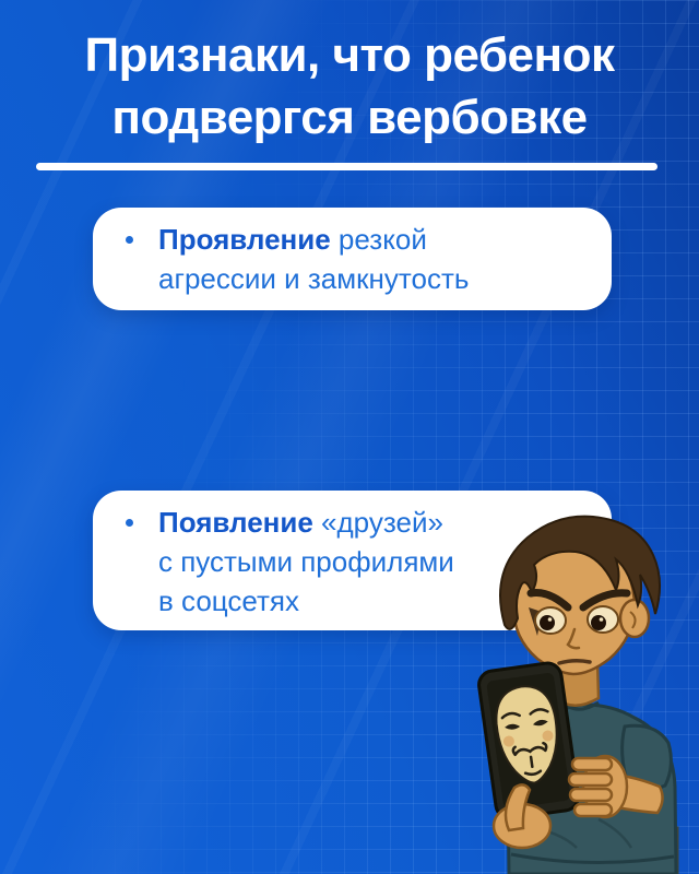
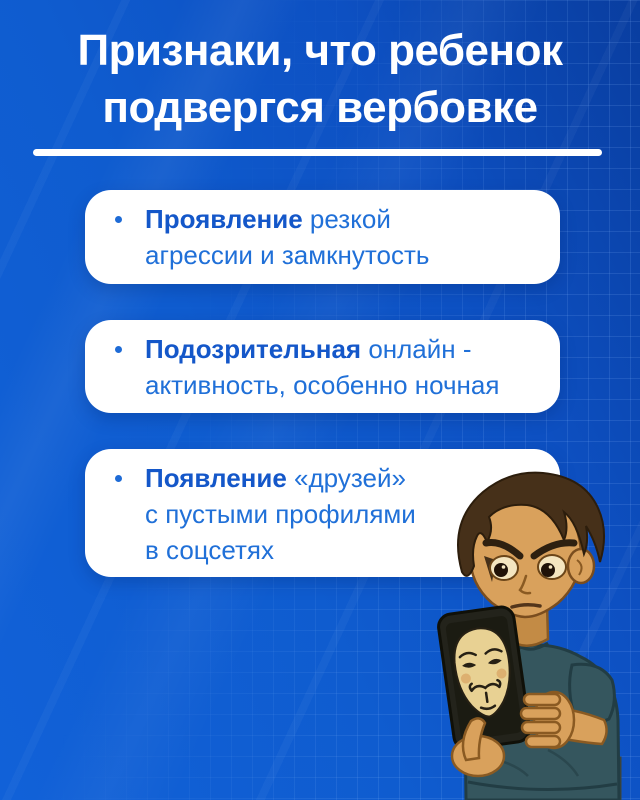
  Признаки, что ребенок
  подвергся вербовке
  Проявление резкой
  агрессии и замкнутость
+ Подозрительная онлайн -
+ активность, особенно ночная
  Появление «друзей»
  с пустыми профилями
  в соцсетях
